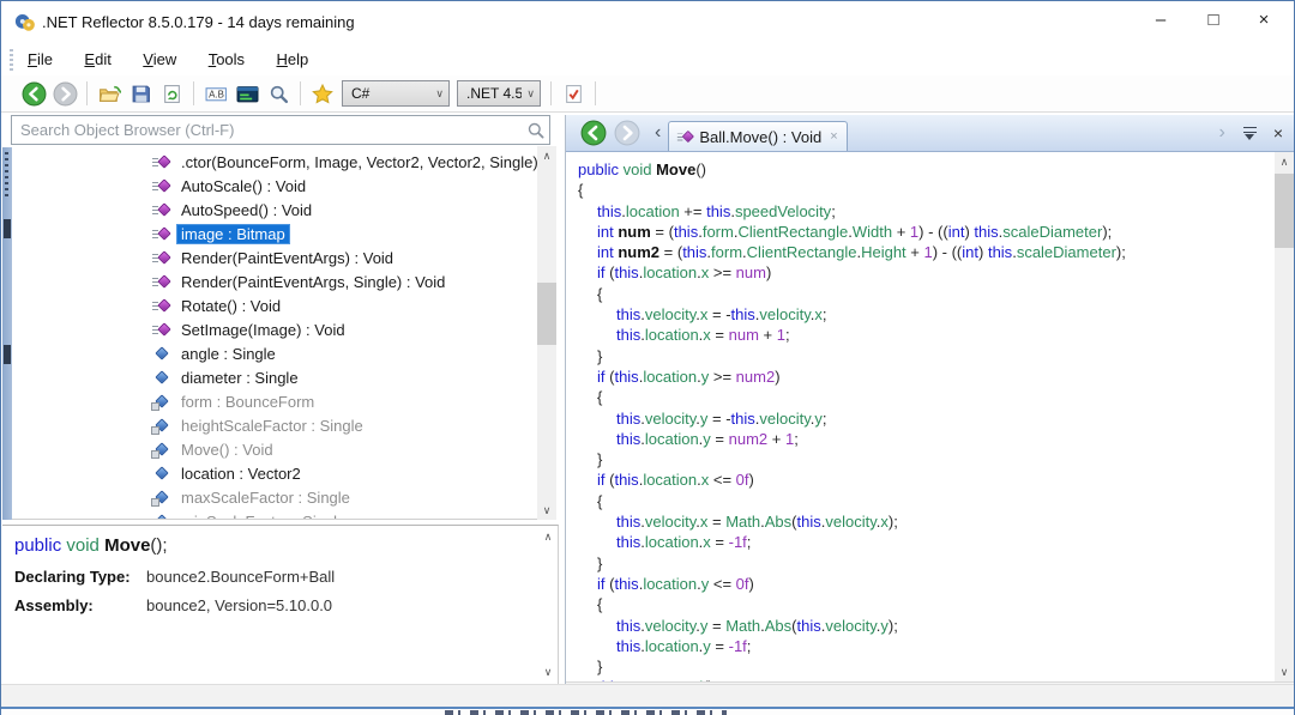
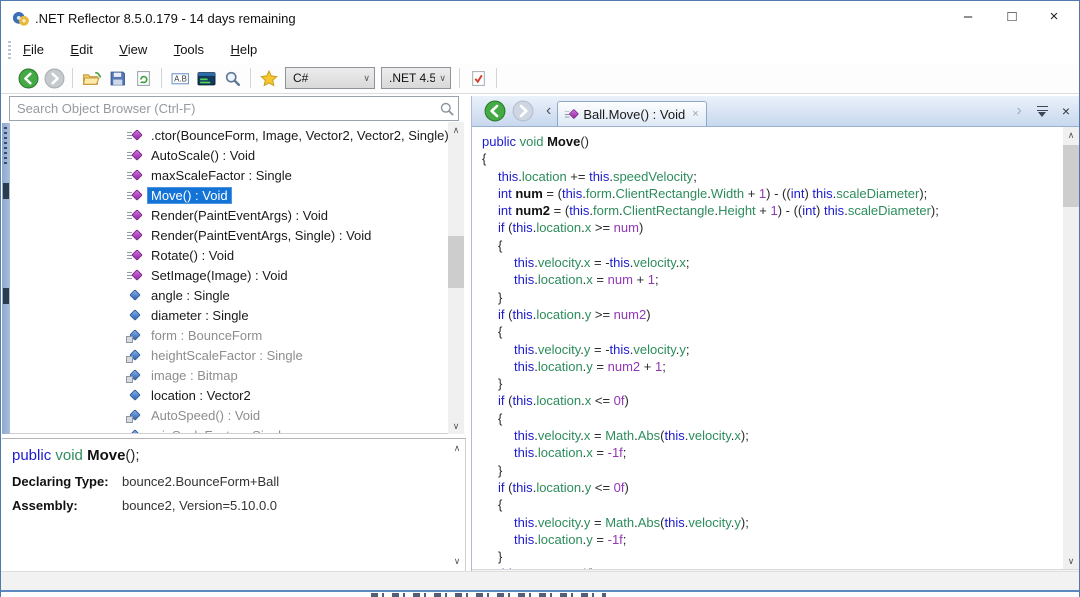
  .NET Reflector 8.5.0.179 - 14 days remaining
  –
  □
  ×
  File Edit View Tools Help
  A.B
  C#
  ∨
  .NET 4.5
  ∨
  Search Object Browser (Ctrl-F)
  .ctor(BounceForm, Image, Vector2, Vector2, Single)
  AutoScale() : Void
- AutoSpeed() : Void
+ maxScaleFactor : Single
- image : Bitmap
+ Move() : Void
  Render(PaintEventArgs) : Void
  Render(PaintEventArgs, Single) : Void
  Rotate() : Void
  SetImage(Image) : Void
  angle : Single
  diameter : Single
  form : BounceForm
  heightScaleFactor : Single
- Move() : Void
+ image : Bitmap
  location : Vector2
- maxScaleFactor : Single
+ AutoSpeed() : Void
  ∧
  ∨
  public void Move();
  Declaring Type:
  bounce2.BounceForm+Ball
  Assembly:
  bounce2, Version=5.10.0.0
  ∧
  ∨
  ‹
  Ball.Move() : Void
  ×
  ›
  ×
  public void Move()
  {
  this.location += this.speedVelocity;
  int num = (this.form.ClientRectangle.Width + 1) - ((int) this.scaleDiameter);
  int num2 = (this.form.ClientRectangle.Height + 1) - ((int) this.scaleDiameter);
  if (this.location.x >= num)
  {
  this.velocity.x = -this.velocity.x;
  this.location.x = num + 1;
  }
  if (this.location.y >= num2)
  {
  this.velocity.y = -this.velocity.y;
  this.location.y = num2 + 1;
  }
  if (this.location.x <= 0f)
  {
  this.velocity.x = Math.Abs(this.velocity.x);
  this.location.x = -1f;
  }
  if (this.location.y <= 0f)
  {
  this.velocity.y = Math.Abs(this.velocity.y);
  this.location.y = -1f;
  }
  ∧
  ∨
